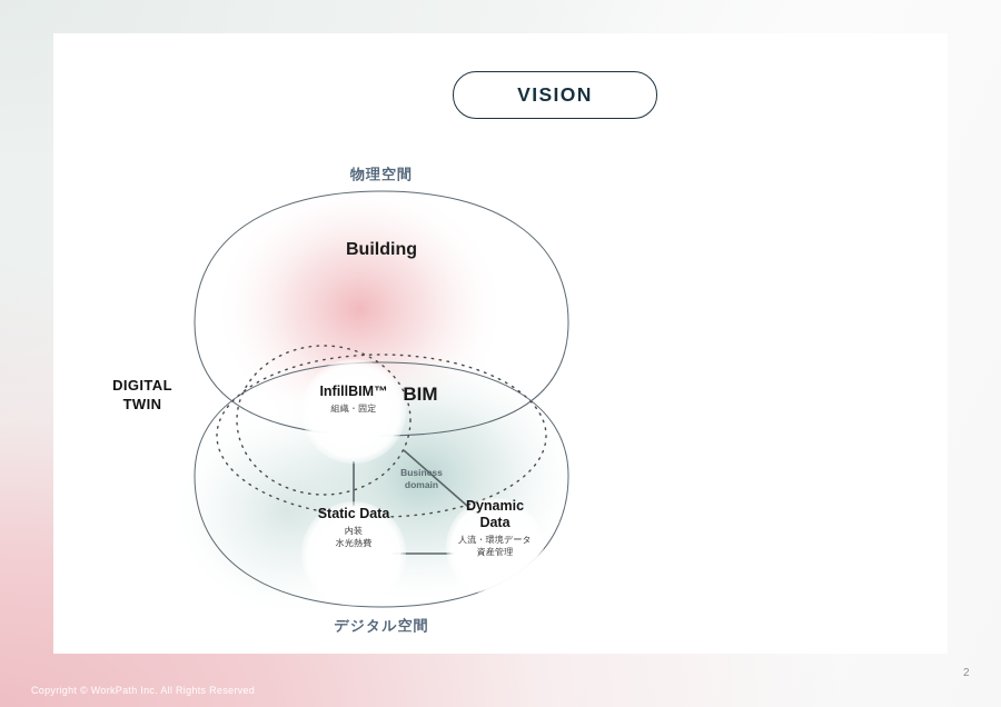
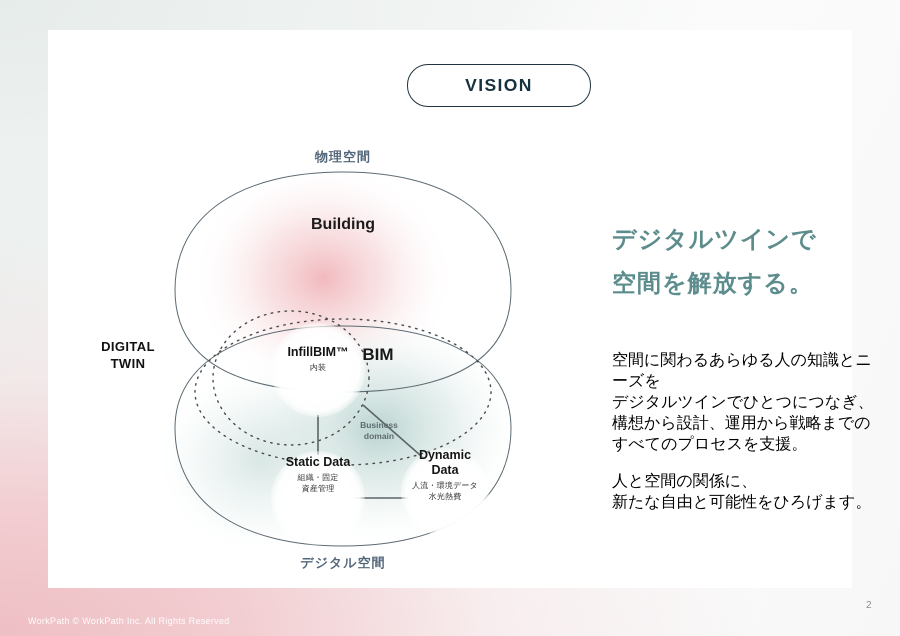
  VISION
  物理空間
  デジタル空間
  Building
  BIM
  DIGITAL
  TWIN
  Business
  domain
  InfillBIM™
- 組織・固定
+ 内装
  Static Data
- 内装
+ 組織・固定
- 水光熱費
+ 資産管理
  Dynamic
  Data
  人流・環境データ
- 資産管理
+ 水光熱費
+ デジタルツインで
+ 空間を解放する。
+ 空間に関わるあらゆる人の知識とニーズを
+ デジタルツインでひとつにつなぎ、
+ 構想から設計、運用から戦略までの
+ すべてのプロセスを支援。
+ 人と空間の関係に、
+ 新たな自由と可能性をひろげます。
- Copyright © WorkPath Inc. All Rights Reserved
+ WorkPath © WorkPath Inc. All Rights Reserved
  2
